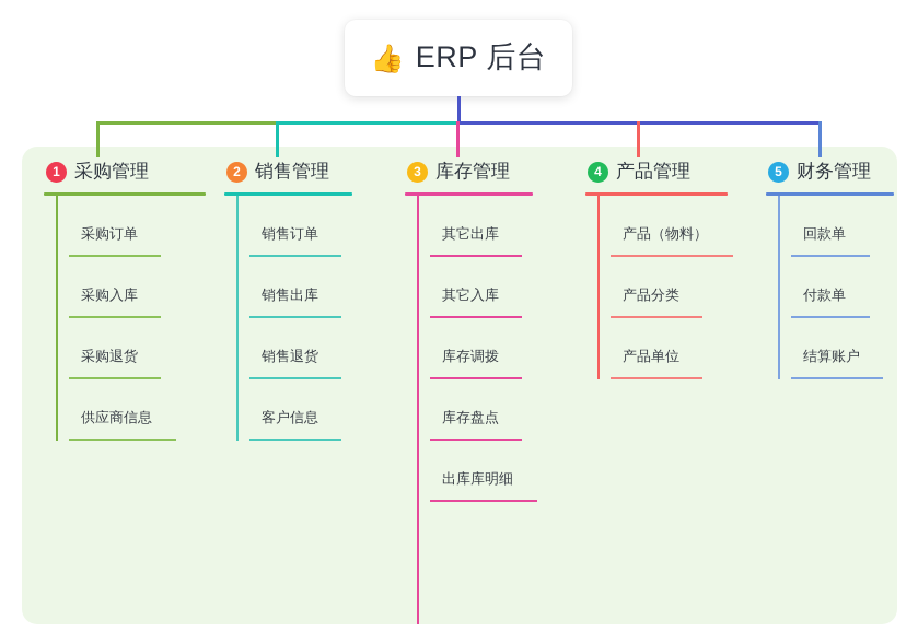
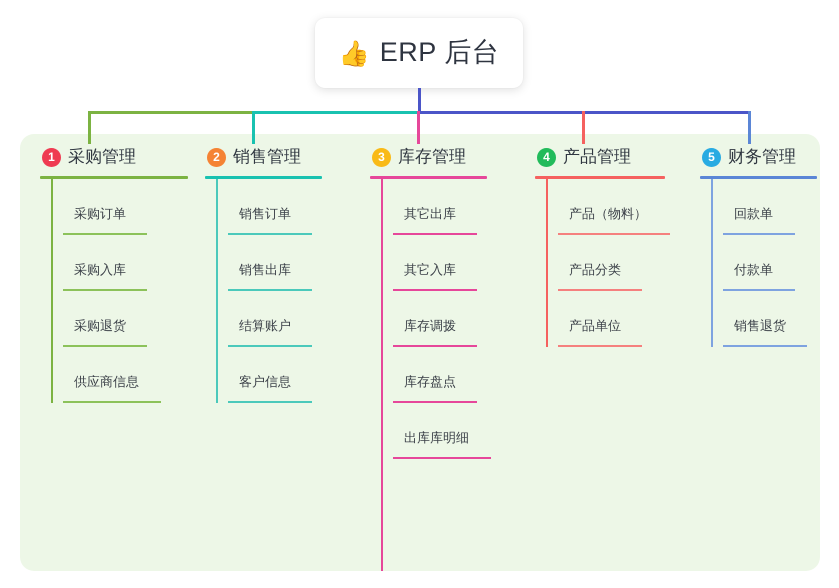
  👍
  ERP 后台
  1
  采购管理
  采购订单
  采购入库
  采购退货
  供应商信息
  2
  销售管理
  销售订单
  销售出库
- 销售退货
+ 结算账户
  客户信息
  3
  库存管理
  其它出库
  其它入库
  库存调拨
  库存盘点
  出库库明细
  4
  产品管理
  产品（物料）
  产品分类
  产品单位
  5
  财务管理
  回款单
  付款单
- 结算账户
+ 销售退货
